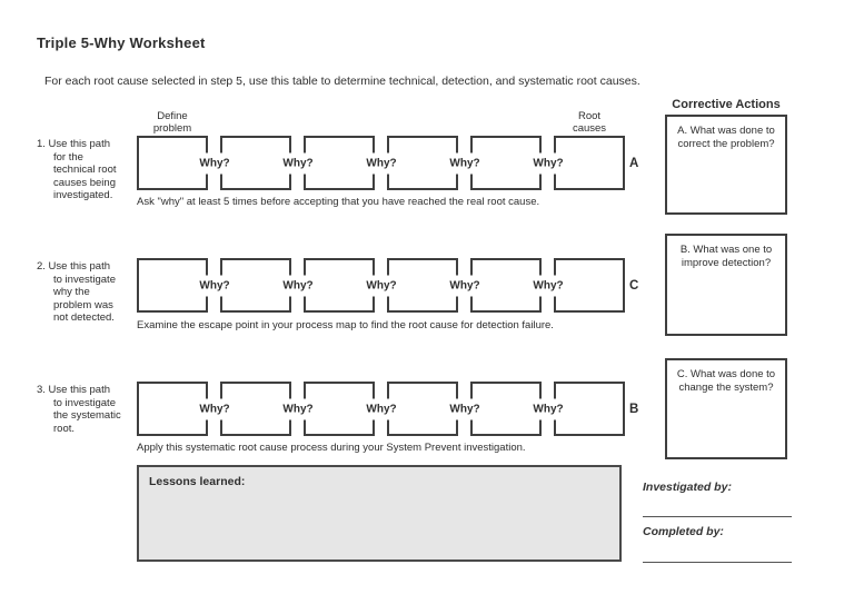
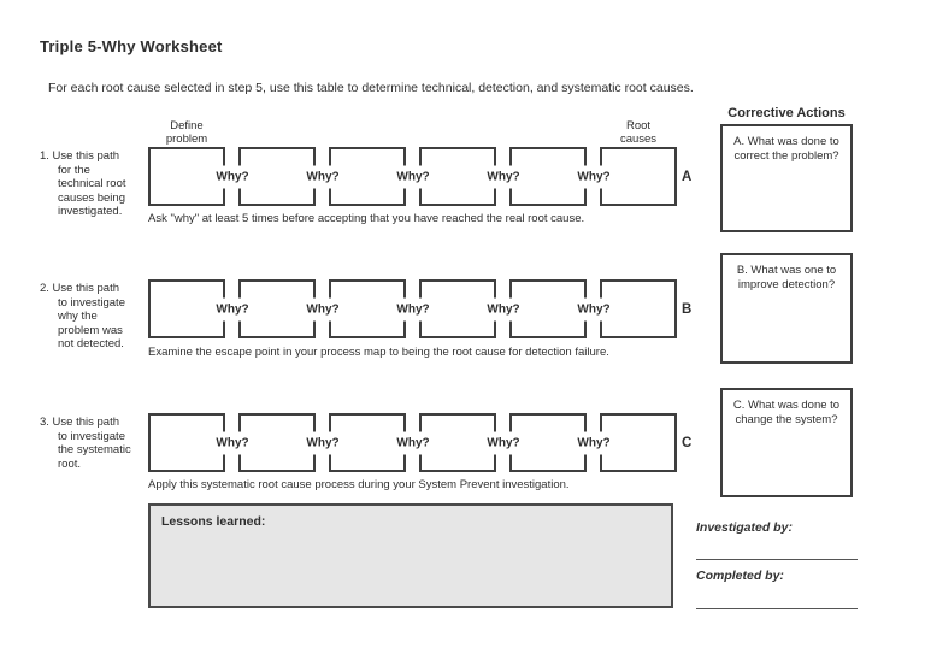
  Triple 5-Why Worksheet
  For each root cause selected in step 5, use this table to determine technical, detection, and systematic root causes.
  Define
  problem
  Root
  causes
  1. Use this path
  for the
  technical root
  causes being
  investigated.
  Why?
  Why?
  Why?
  Why?
  Why?
  A
  Ask "why" at least 5 times before accepting that you have reached the real root cause.
  2. Use this path
  to investigate
  why the
  problem was
  not detected.
  Why?
  Why?
  Why?
  Why?
  Why?
- C
+ B
- Examine the escape point in your process map to find the root cause for detection failure.
+ Examine the escape point in your process map to being the root cause for detection failure.
  3. Use this path
  to investigate
  the systematic
  root.
  Why?
  Why?
  Why?
  Why?
  Why?
- B
+ C
  Apply this systematic root cause process during your System Prevent investigation.
  Corrective Actions
  A. What was done to
  correct the problem?
  B. What was one to
  improve detection?
  C. What was done to
  change the system?
  Lessons learned:
  Investigated by:
  Completed by:
